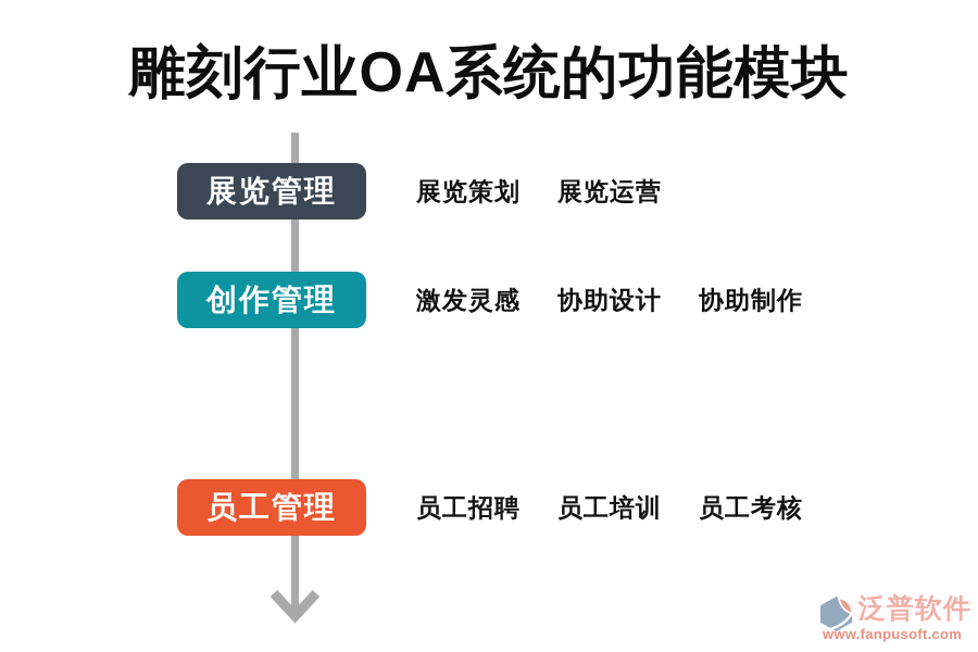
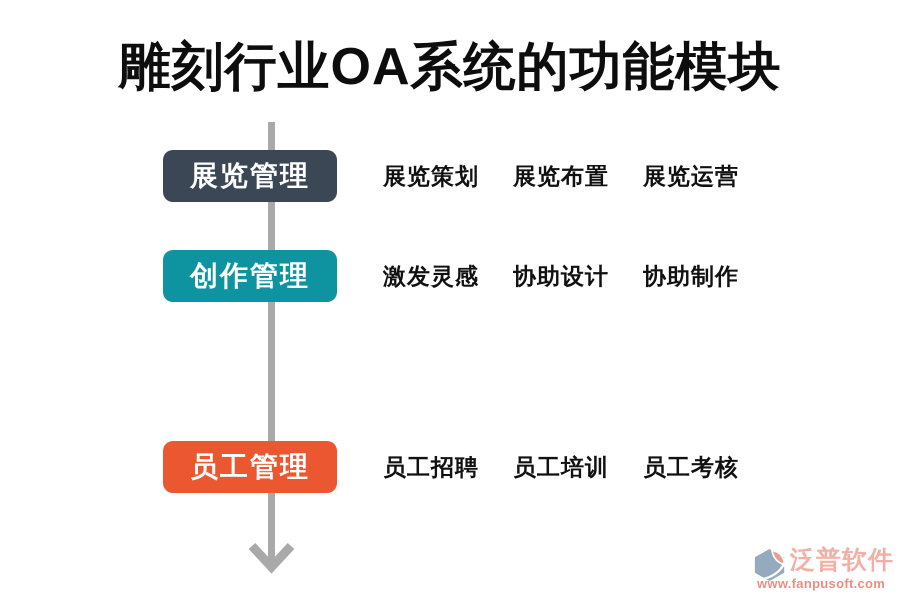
  雕刻行业OA系统的功能模块
  展览管理
  展览策划
+ 展览布置
  展览运营
  创作管理
  激发灵感
  协助设计
  协助制作
  员工管理
  员工招聘
  员工培训
  员工考核
  泛普软件
  www.fanpusoft.com
